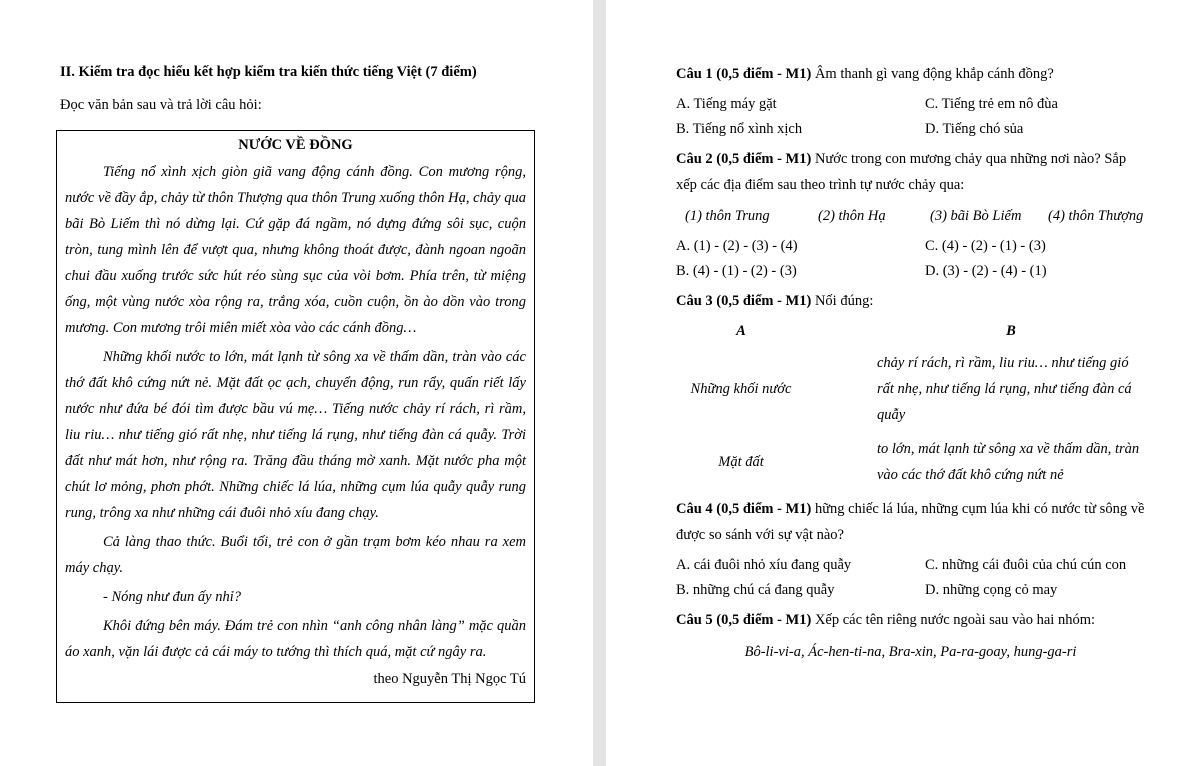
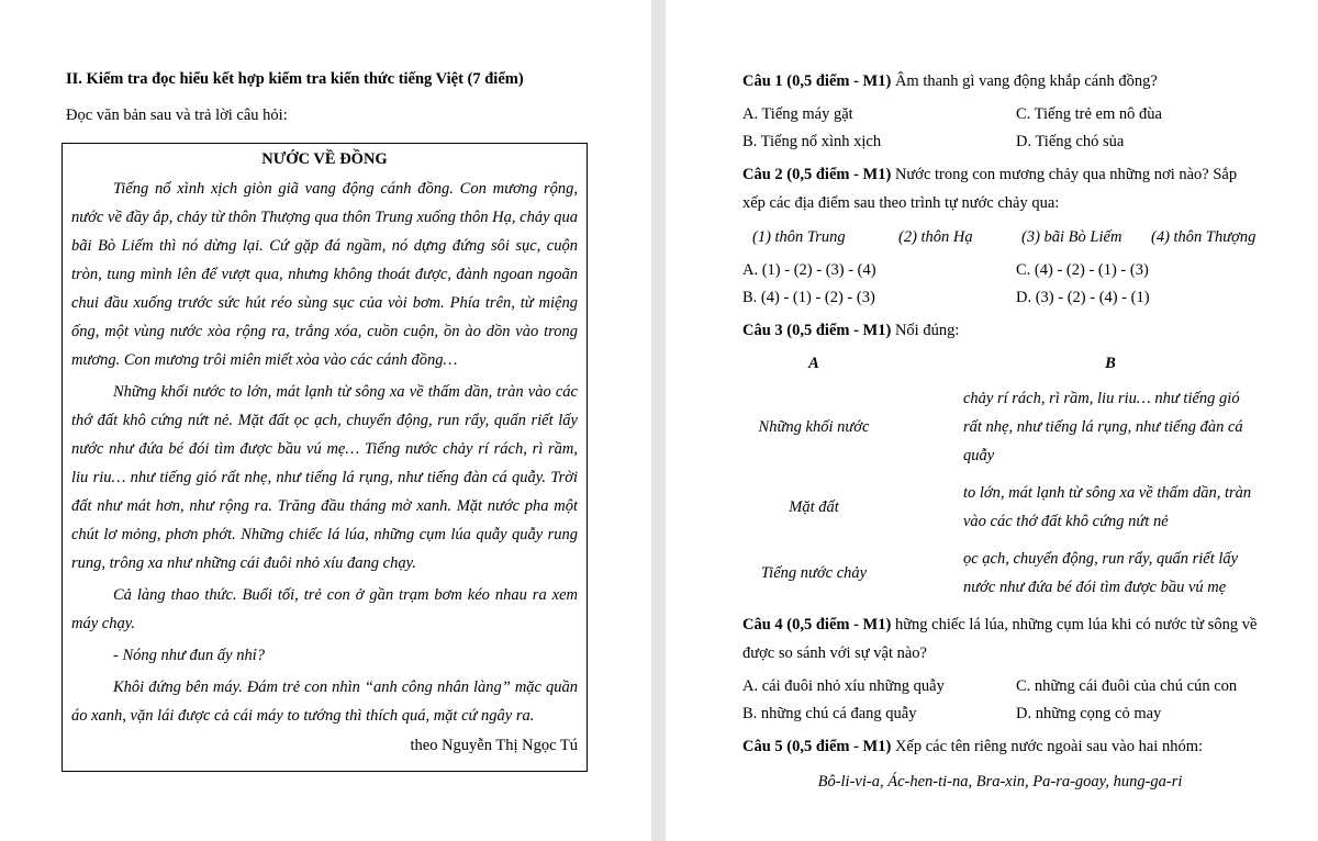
  II. Kiểm tra đọc hiểu kết hợp kiểm tra kiến thức tiếng Việt (7 điểm)
  Đọc văn bản sau và trả lời câu hỏi:
  NƯỚC VỀ ĐỒNG
  Tiếng nổ xình xịch giòn giã vang động cánh đồng. Con mương rộng, nước về đầy ắp, chảy từ thôn Thượng qua thôn Trung xuống thôn Hạ, chảy qua bãi Bò Liếm thì nó dừng lại. Cứ gặp đá ngầm, nó dựng đứng sôi sục, cuộn tròn, tung mình lên để vượt qua, nhưng không thoát được, đành ngoan ngoãn chui đầu xuống trước sức hút réo sùng sục của vòi bơm. Phía trên, từ miệng ống, một vùng nước xòa rộng ra, trắng xóa, cuồn cuộn, ồn ào dồn vào trong mương. Con mương trôi miên miết xòa vào các cánh đồng…
  Những khối nước to lớn, mát lạnh từ sông xa về thấm dần, tràn vào các thớ đất khô cứng nứt nẻ. Mặt đất ọc ạch, chuyển động, run rẩy, quấn riết lấy nước như đứa bé đói tìm được bầu vú mẹ… Tiếng nước chảy rí rách, rì rầm, liu riu… như tiếng gió rất nhẹ, như tiếng lá rụng, như tiếng đàn cá quẫy. Trời đất như mát hơn, như rộng ra. Trăng đầu tháng mờ xanh. Mặt nước pha một chút lơ mỏng, phơn phớt. Những chiếc lá lúa, những cụm lúa quẫy quẫy rung rung, trông xa như những cái đuôi nhỏ xíu đang chạy.
  Cả làng thao thức. Buổi tối, trẻ con ở gần trạm bơm kéo nhau ra xem máy chạy.
  - Nóng như đun ấy nhỉ?
  Khôi đứng bên máy. Đám trẻ con nhìn “anh công nhân làng” mặc quần áo xanh, vặn lái được cả cái máy to tướng thì thích quá, mặt cứ ngây ra.
  theo Nguyễn Thị Ngọc Tú
  Câu 1 (0,5 điểm - M1) Âm thanh gì vang động khắp cánh đồng?
  A. Tiếng máy gặt
  C. Tiếng trẻ em nô đùa
  B. Tiếng nổ xình xịch
  D. Tiếng chó sủa
  Câu 2 (0,5 điểm - M1) Nước trong con mương chảy qua những nơi nào? Sắp xếp các địa điểm sau theo trình tự nước chảy qua:
  (1) thôn Trung
  (2) thôn Hạ
  (3) bãi Bò Liếm
  (4) thôn Thượng
  A. (1) - (2) - (3) - (4)
  C. (4) - (2) - (1) - (3)
  B. (4) - (1) - (2) - (3)
  D. (3) - (2) - (4) - (1)
  Câu 3 (0,5 điểm - M1) Nối đúng:
  A
  B
  Những khối nước
  chảy rí rách, rì rầm, liu riu… như tiếng gió rất nhẹ, như tiếng lá rụng, như tiếng đàn cá quẫy
  Mặt đất
  to lớn, mát lạnh từ sông xa về thấm dần, tràn vào các thớ đất khô cứng nứt nẻ
+ Tiếng nước chảy
+ ọc ạch, chuyển động, run rẩy, quấn riết lấy nước như đứa bé đói tìm được bầu vú mẹ
  Câu 4 (0,5 điểm - M1) hững chiếc lá lúa, những cụm lúa khi có nước từ sông về được so sánh với sự vật nào?
- A. cái đuôi nhỏ xíu đang quẫy
+ A. cái đuôi nhỏ xíu những quẫy
  C. những cái đuôi của chú cún con
  B. những chú cá đang quẫy
  D. những cọng cỏ may
  Câu 5 (0,5 điểm - M1) Xếp các tên riêng nước ngoài sau vào hai nhóm:
  Bô-li-vi-a, Ác-hen-ti-na, Bra-xin, Pa-ra-goay, hung-ga-ri
